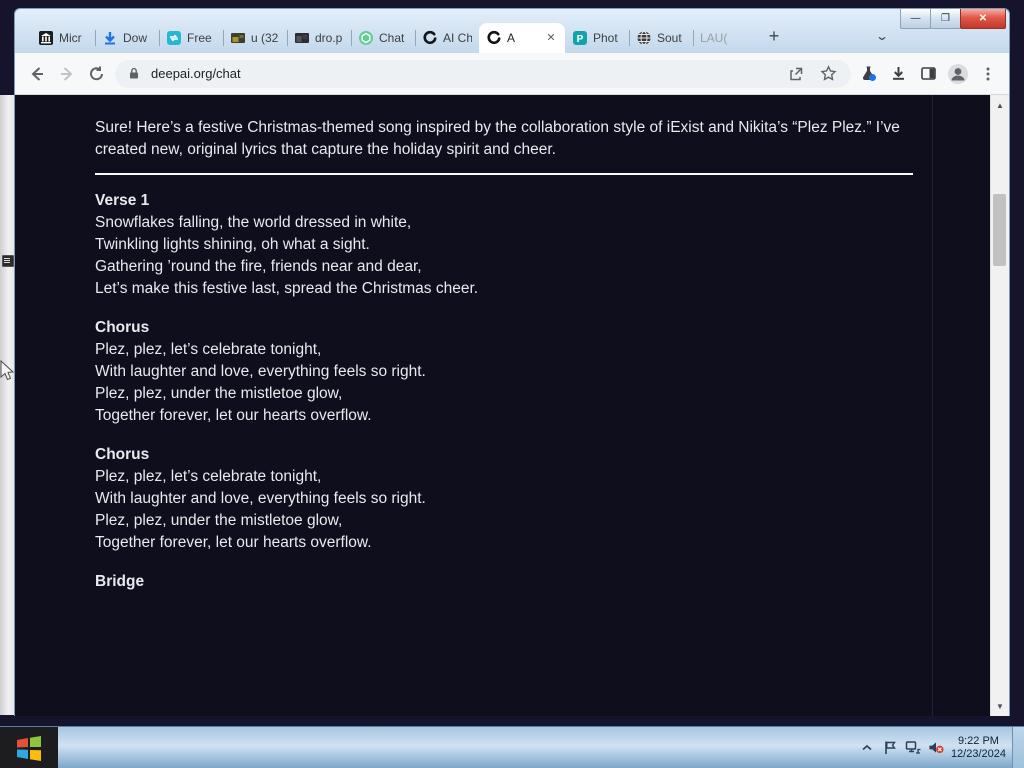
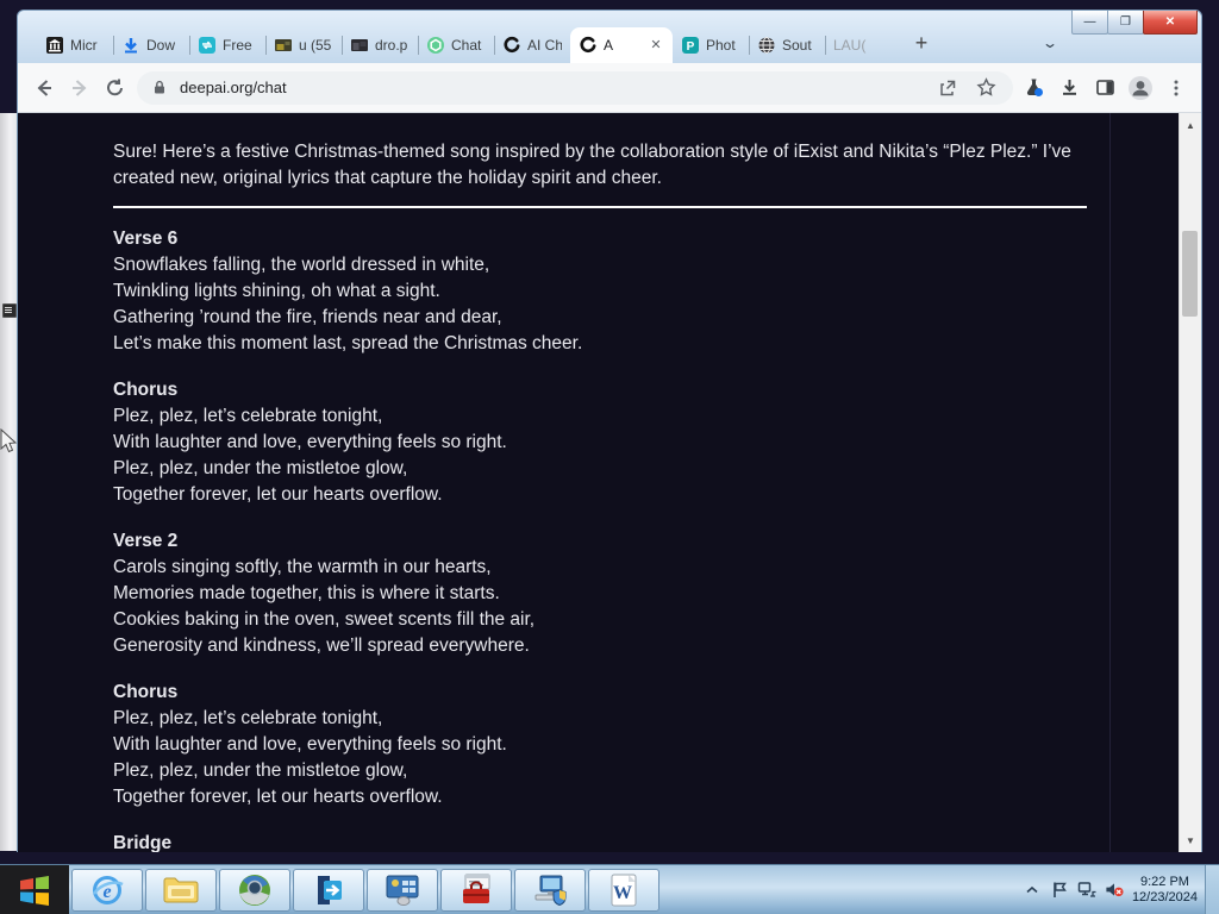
  —
  ❐
  ✕
  Micr
  Dow
  Free
- u (32
+ u (55
  dro.p
  Chat
  AI Ch
  A
  ✕
  P
  Phot
  Sout
  LAU(
  +
  ⌄
  deepai.org/chat
  Sure! Here’s a festive Christmas-themed song inspired by the collaboration style of iExist and Nikita’s “Plez Plez.” I’ve created new, original lyrics that capture the holiday spirit and cheer.
- Verse 1
+ Verse 6
  Snowflakes falling, the world dressed in white,
  Twinkling lights shining, oh what a sight.
  Gathering ’round the fire, friends near and dear,
- Let’s make this festive last, spread the Christmas cheer.
+ Let’s make this moment last, spread the Christmas cheer.
  Chorus
  Plez, plez, let’s celebrate tonight,
  With laughter and love, everything feels so right.
  Plez, plez, under the mistletoe glow,
  Together forever, let our hearts overflow.
+ Verse 2
+ Carols singing softly, the warmth in our hearts,
+ Memories made together, this is where it starts.
+ Cookies baking in the oven, sweet scents fill the air,
+ Generosity and kindness, we’ll spread everywhere.
  Chorus
  Plez, plez, let’s celebrate tonight,
  With laughter and love, everything feels so right.
  Plez, plez, under the mistletoe glow,
  Together forever, let our hearts overflow.
  Bridge
  ▲
  ▼
+ e
+ W
  9:22 PM
  12/23/2024
